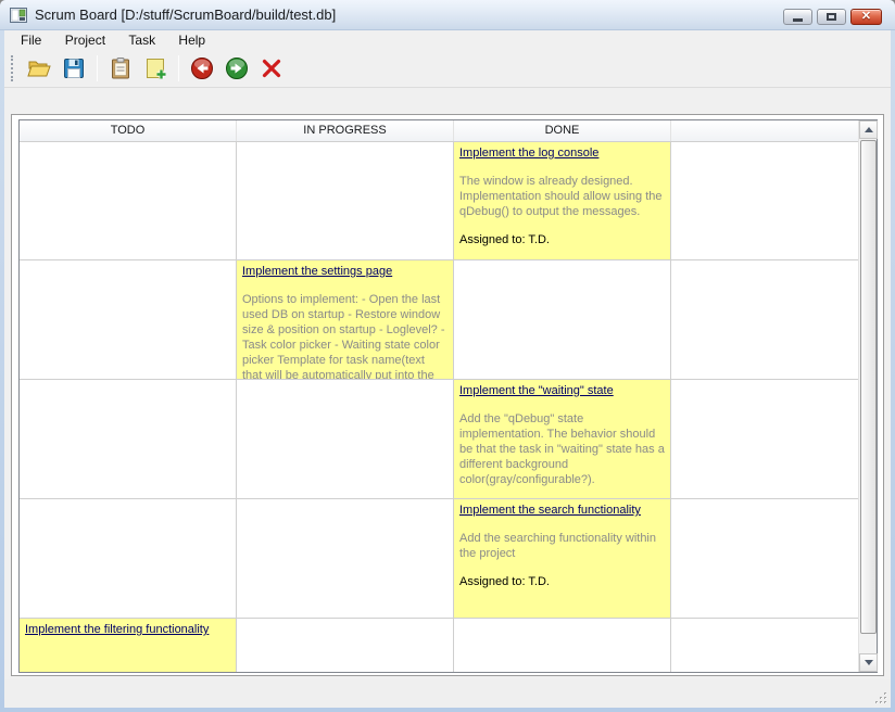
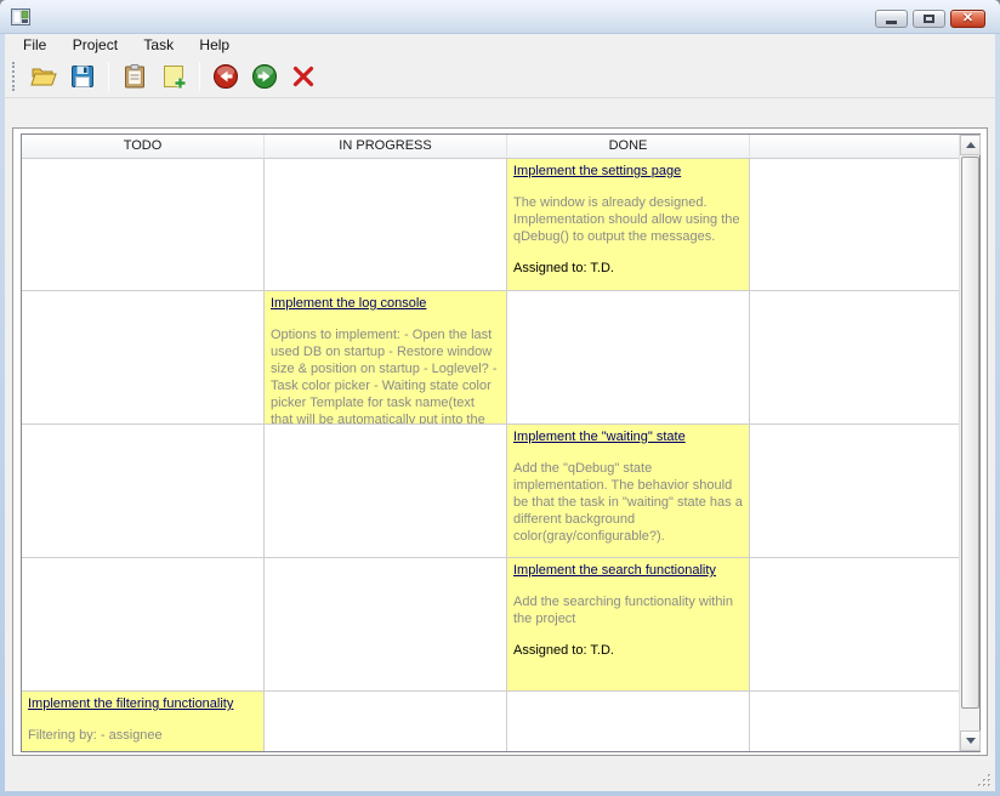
- Scrum Board [D:/stuff/ScrumBoard/build/test.db]
  ✕
  File Project Task Help
  TODO
  IN PROGRESS
  DONE
- Implement the log console
+ Implement the settings page
  The window is already designed. Implementation should allow using the qDebug() to output the messages.
  Assigned to: T.D.
- Implement the settings page
+ Implement the log console
  Options to implement: - Open the last used DB on startup - Restore window size & position on startup - Loglevel? - Task color picker - Waiting state color picker Template for task name(text that will be automatically put into the
  Implement the "waiting" state
  Add the "qDebug" state implementation. The behavior should be that the task in "waiting" state has a different background color(gray/configurable?).
  Implement the search functionality
  Add the searching functionality within the project
  Assigned to: T.D.
  Implement the filtering functionality
+ Filtering by: - assignee
